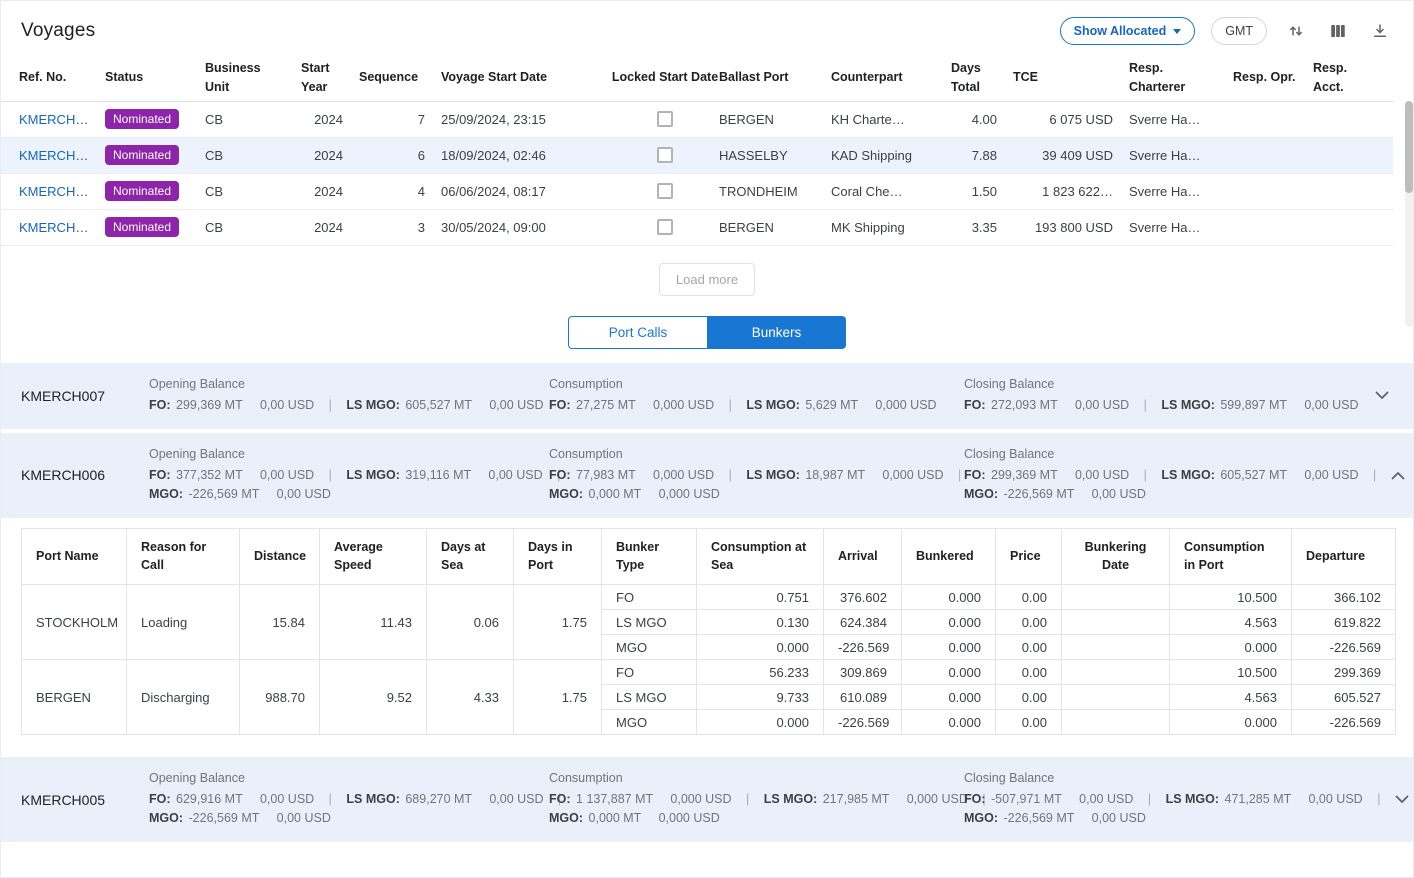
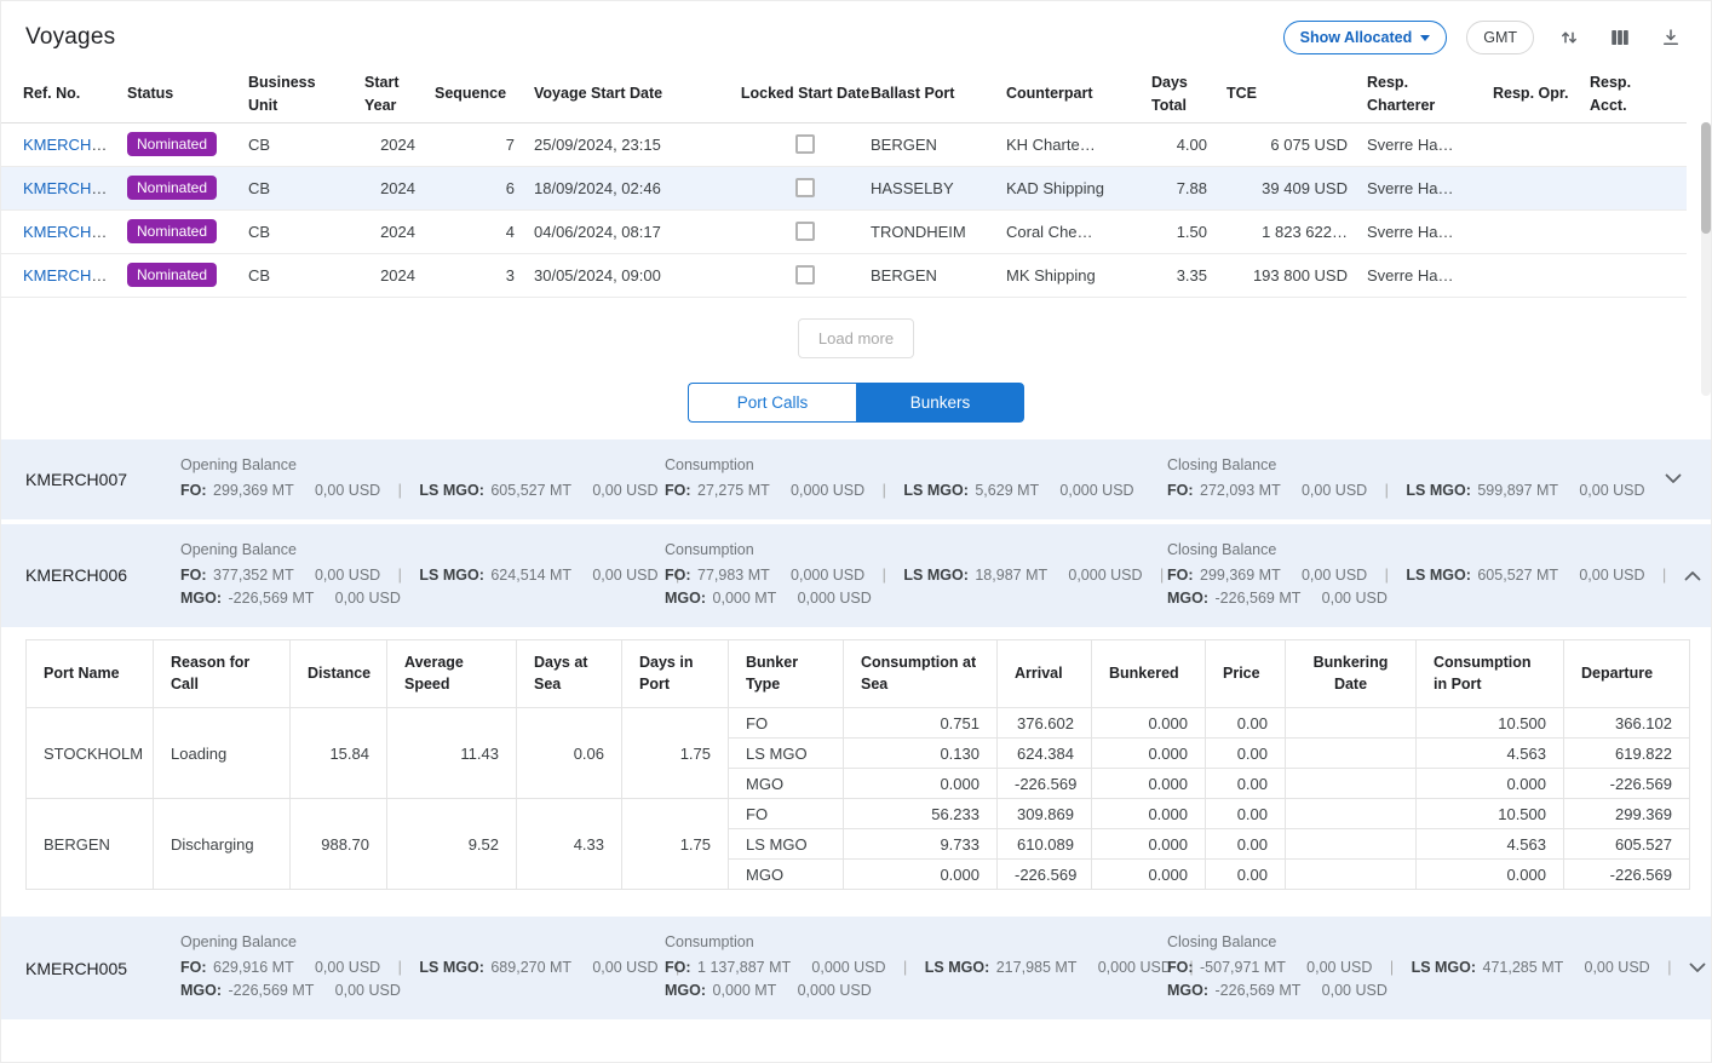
  Voyages
  Show Allocated
  GMT
  Ref. No.	Status	Business Unit	Start Year	Sequence	Voyage Start Date	Locked Start Date	Ballast Port	Counterpart	Days Total	TCE	Resp. Charterer	Resp. Opr.	Resp. Acct.
  KMERCH007	Nominated	CB	2024	7	25/09/2024, 23:15		BERGEN	KH Charte…	4.00	6 075 USD	Sverre Ha…
  KMERCH006	Nominated	CB	2024	6	18/09/2024, 02:46		HASSELBY	KAD Shipping	7.88	39 409 USD	Sverre Ha…
- KMERCH004	Nominated	CB	2024	4	06/06/2024, 08:17		TRONDHEIM	Coral Che…	1.50	1 823 622…	Sverre Ha…
+ KMERCH004	Nominated	CB	2024	4	04/06/2024, 08:17		TRONDHEIM	Coral Che…	1.50	1 823 622…	Sverre Ha…
  KMERCH003	Nominated	CB	2024	3	30/05/2024, 09:00		BERGEN	MK Shipping	3.35	193 800 USD	Sverre Ha…
  Load more
  Port Calls
  Bunkers
  KMERCH007
  Opening Balance
  FO: 299,369 MT 0,00 USD LS MGO: 605,527 MT 0,00 USD
  Consumption
  FO: 27,275 MT 0,000 USD LS MGO: 5,629 MT 0,000 USD
  Closing Balance
  FO: 272,093 MT 0,00 USD LS MGO: 599,897 MT 0,00 USD
  KMERCH006
  Opening Balance
- FO: 377,352 MT 0,00 USD LS MGO: 319,116 MT 0,00 USD
+ FO: 377,352 MT 0,00 USD LS MGO: 624,514 MT 0,00 USD
  MGO: -226,569 MT 0,00 USD
  Consumption
  FO: 77,983 MT 0,000 USD LS MGO: 18,987 MT 0,000 USD
  MGO: 0,000 MT 0,000 USD
  Closing Balance
  FO: 299,369 MT 0,00 USD LS MGO: 605,527 MT 0,00 USD
  MGO: -226,569 MT 0,00 USD
  Port Name	Reason for Call	Distance	Average Speed	Days at Sea	Days in Port	Bunker Type	Consumption at Sea	Arrival	Bunkered	Price	Bunkering Date	Consumption in Port	Departure
  STOCKHOLM	Loading	15.84	11.43	0.06	1.75	FO	0.751	376.602	0.000	0.00		10.500	366.102
  LS MGO	0.130	624.384	0.000	0.00		4.563	619.822
  MGO	0.000	-226.569	0.000	0.00		0.000	-226.569
  BERGEN	Discharging	988.70	9.52	4.33	1.75	FO	56.233	309.869	0.000	0.00		10.500	299.369
  LS MGO	9.733	610.089	0.000	0.00		4.563	605.527
  MGO	0.000	-226.569	0.000	0.00		0.000	-226.569
  KMERCH005
  Opening Balance
  FO: 629,916 MT 0,00 USD LS MGO: 689,270 MT 0,00 USD
  MGO: -226,569 MT 0,00 USD
  Consumption
  FO: 1 137,887 MT 0,000 USD LS MGO: 217,985 MT 0,000 USD
  MGO: 0,000 MT 0,000 USD
  Closing Balance
  FO: -507,971 MT 0,00 USD LS MGO: 471,285 MT 0,00 USD
  MGO: -226,569 MT 0,00 USD
